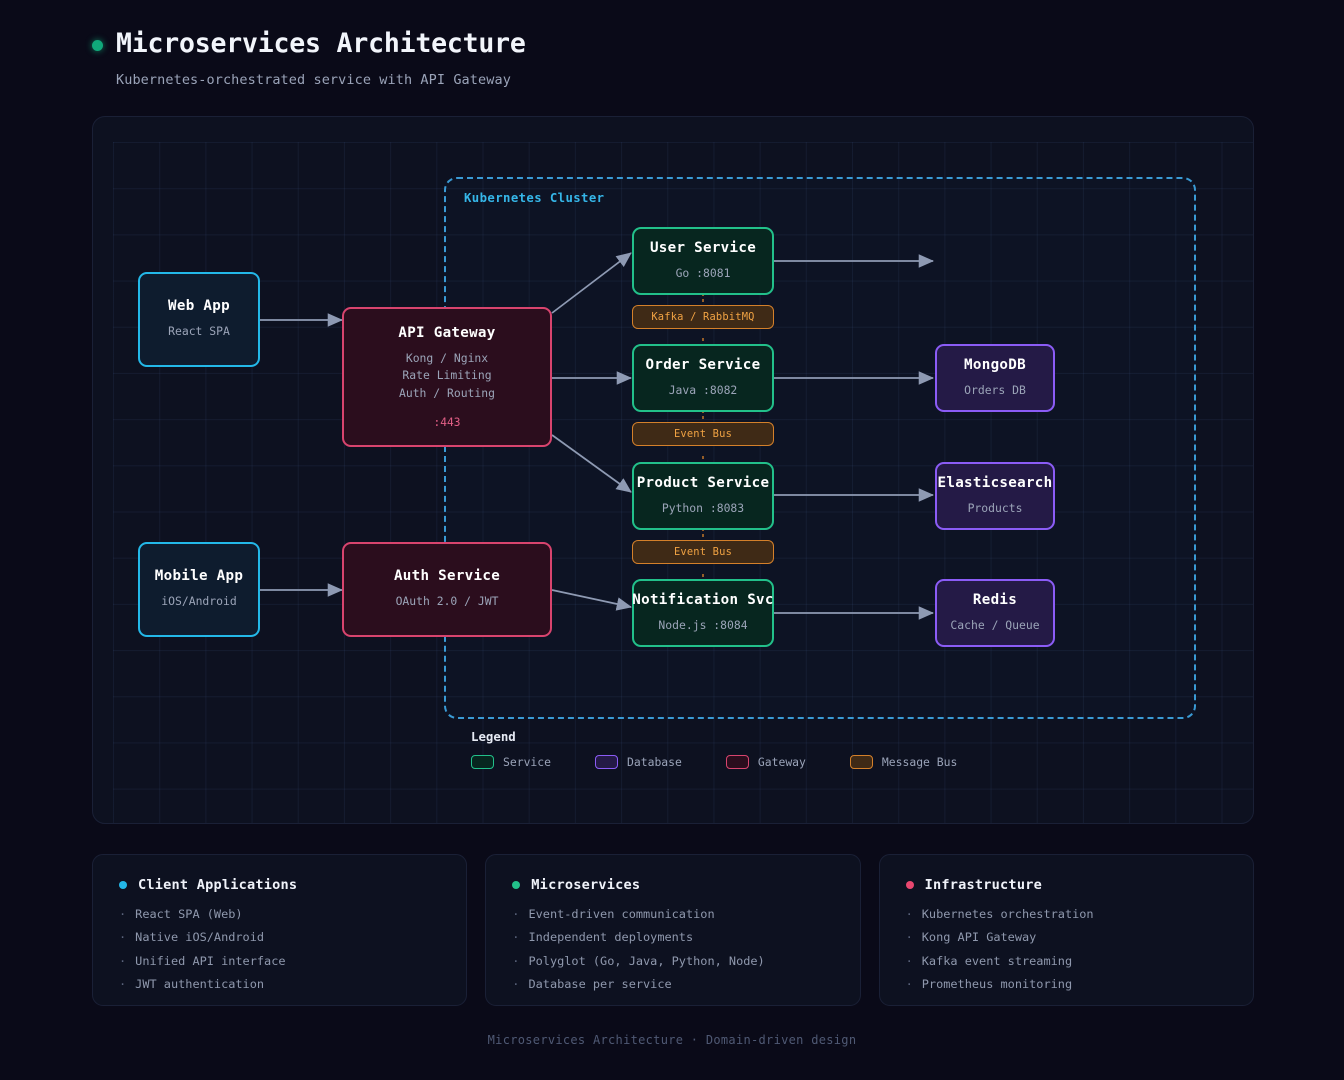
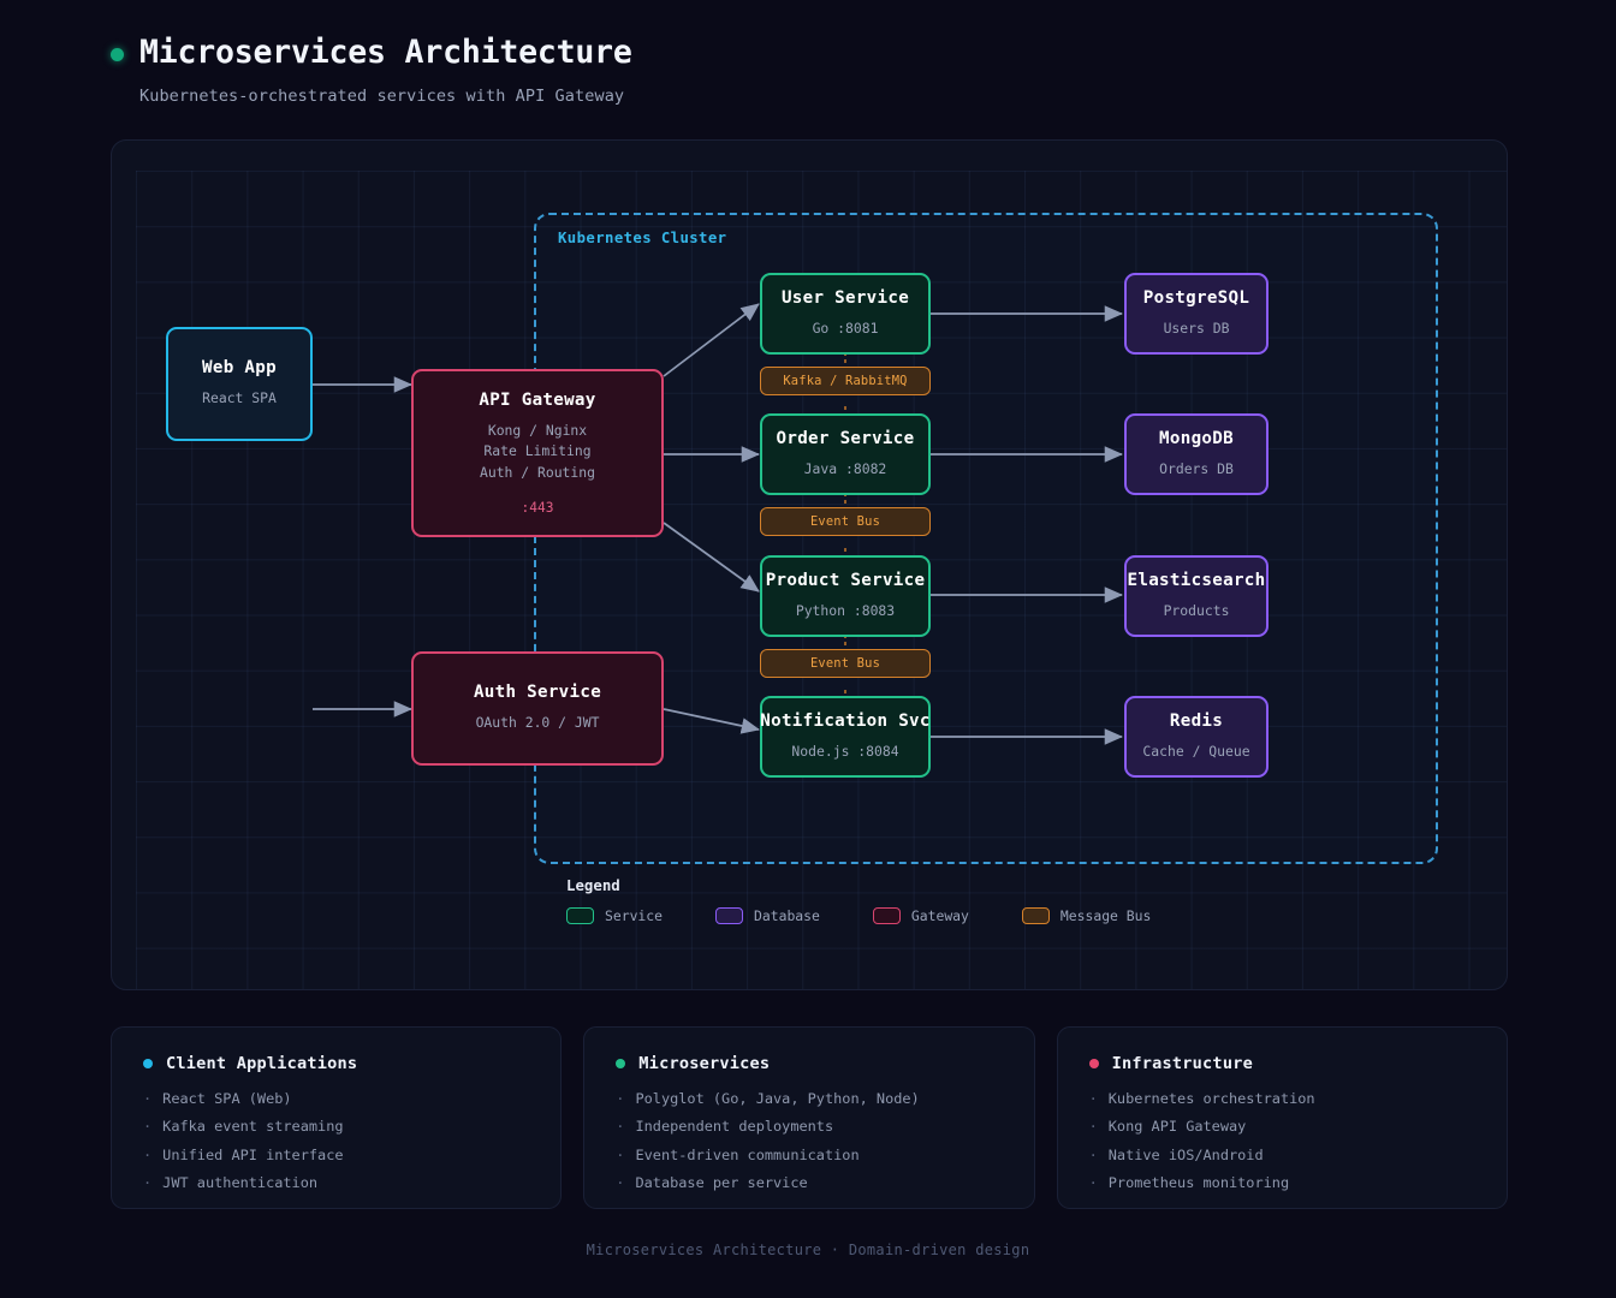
  Microservices Architecture
- Kubernetes-orchestrated service with API Gateway
+ Kubernetes-orchestrated services with API Gateway
  Kubernetes Cluster
  Web App
  React SPA
- Mobile App
- iOS/Android
  API Gateway
  Kong / Nginx
  Rate Limiting
  Auth / Routing
  :443
  Auth Service
  OAuth 2.0 / JWT
  User Service
  Go :8081
  Order Service
  Java :8082
  Product Service
  Python :8083
  Notification Svc
  Node.js :8084
  Kafka / RabbitMQ
  Event Bus
  Event Bus
+ PostgreSQL
+ Users DB
  MongoDB
  Orders DB
  Elasticsearch
  Products
  Redis
  Cache / Queue
  Legend
  Service
  Database
  Gateway
  Message Bus
  Client Applications
  ·
  React SPA (Web)
  ·
- Native iOS/Android
+ Kafka event streaming
  ·
  Unified API interface
  ·
  JWT authentication
  Microservices
  ·
- Event-driven communication
+ Polyglot (Go, Java, Python, Node)
  ·
  Independent deployments
  ·
- Polyglot (Go, Java, Python, Node)
+ Event-driven communication
  ·
  Database per service
  Infrastructure
  ·
  Kubernetes orchestration
  ·
  Kong API Gateway
  ·
- Kafka event streaming
+ Native iOS/Android
  ·
  Prometheus monitoring
  Microservices Architecture · Domain-driven design
